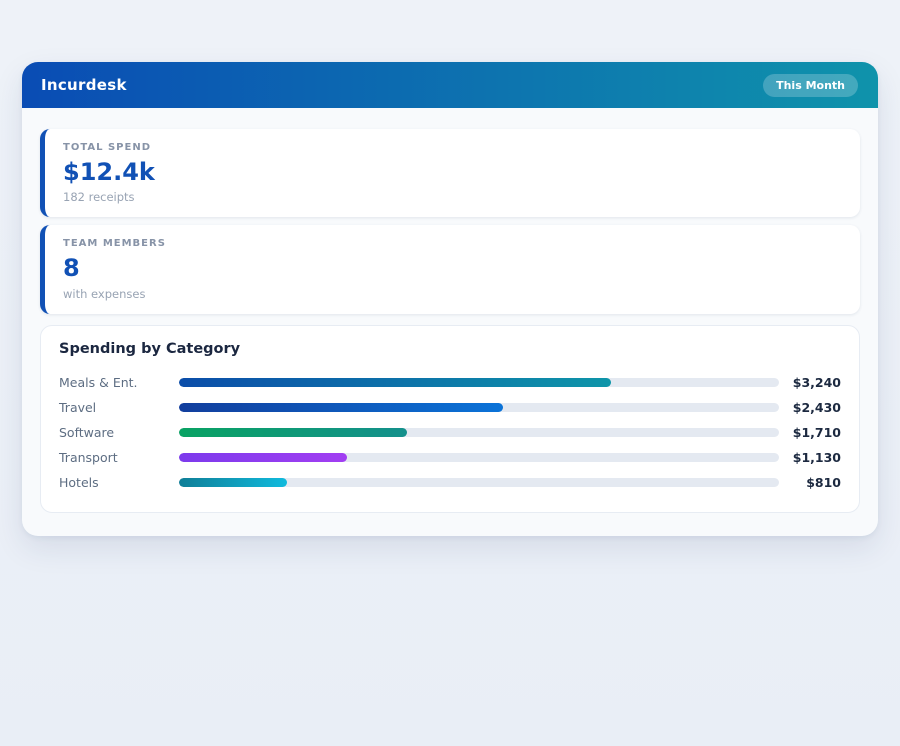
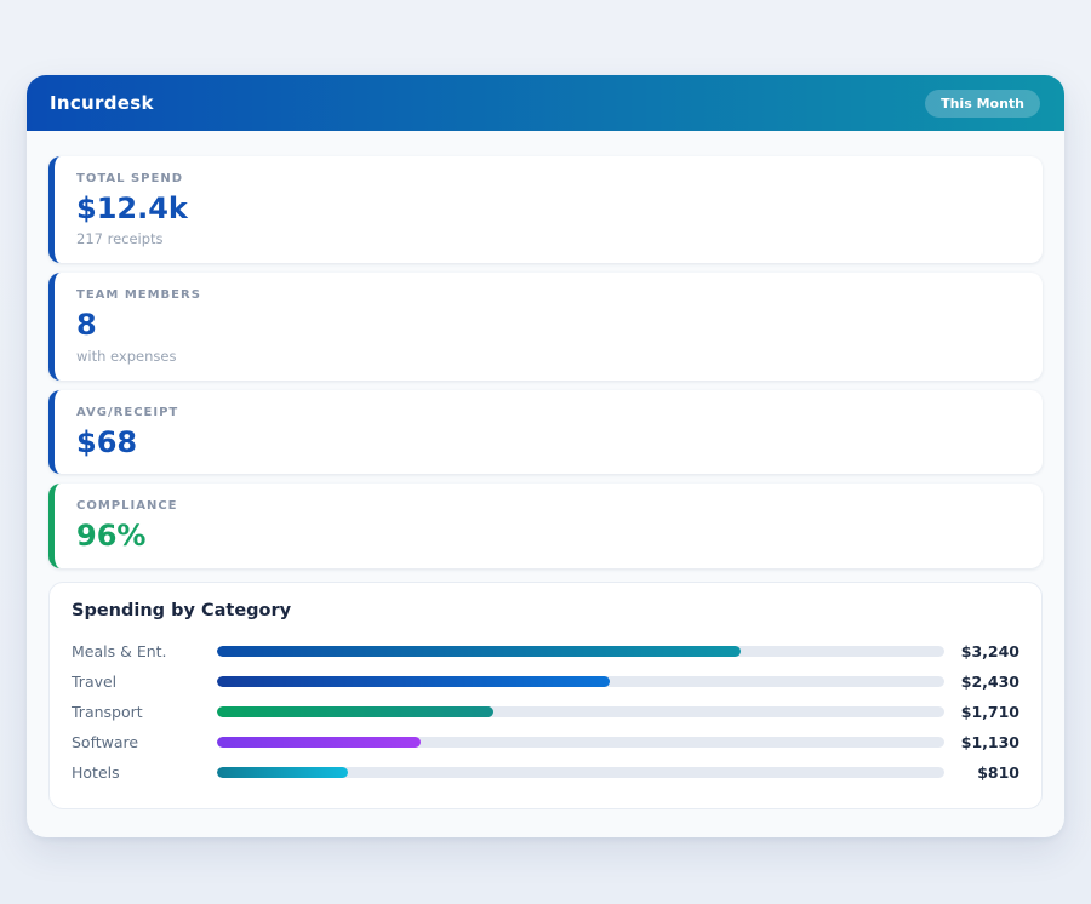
  Incurdesk
  This Month
  TOTAL SPEND
  $12.4k
- 182 receipts
+ 217 receipts
  TEAM MEMBERS
  8
  with expenses
+ AVG/RECEIPT
+ $68
+ COMPLIANCE
+ 96%
  Spending by Category
  Meals & Ent.
  $3,240
  Travel
  $2,430
- Software
+ Transport
  $1,710
- Transport
+ Software
  $1,130
  Hotels
  $810
